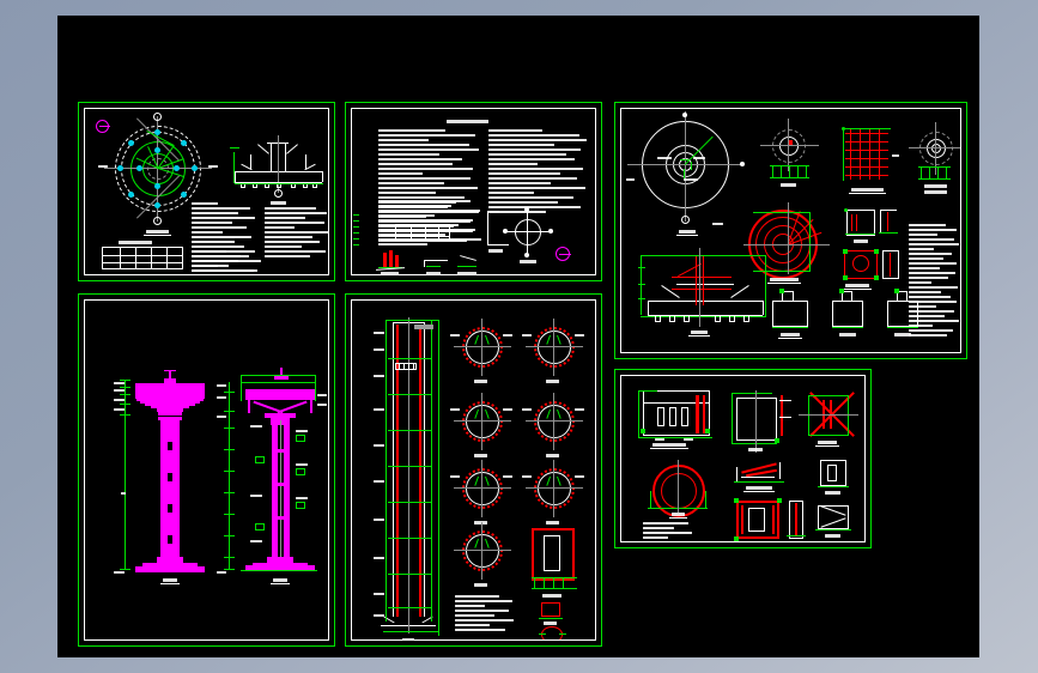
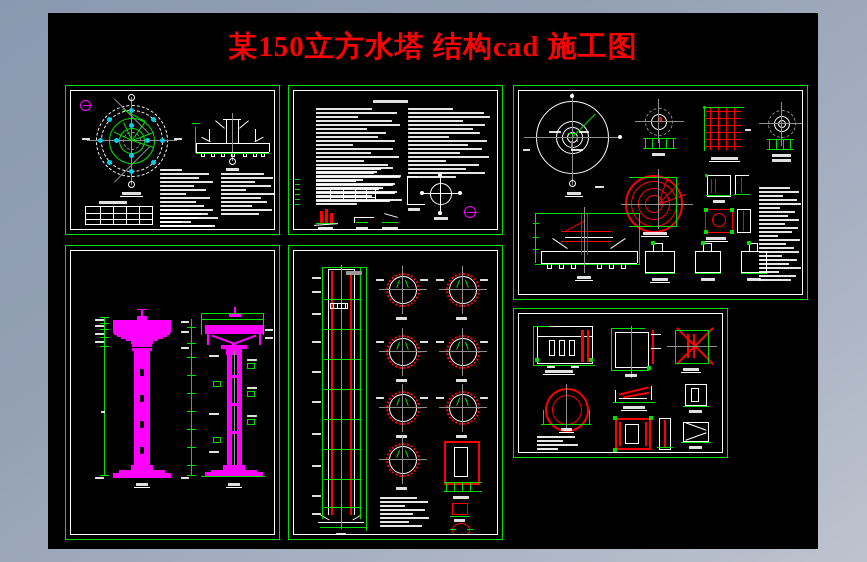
+ 某150立方水塔 结构cad 施工图
